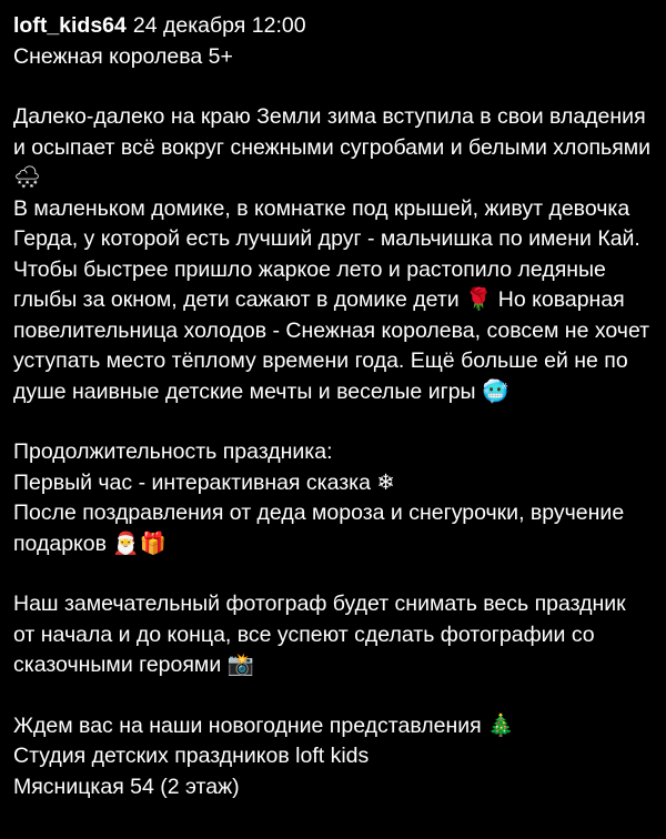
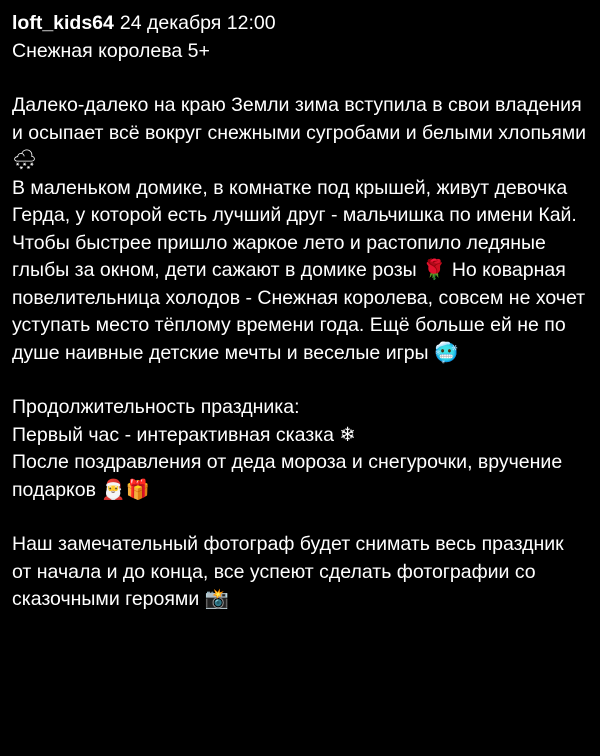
  loft_kids64 24 декабря 12:00
  Снежная королева 5+
  Далеко-далеко на краю Земли зима вступила в свои владения и осыпает всё вокруг снежными сугробами и белыми хлопьями 🌨
- В маленьком домике, в комнатке под крышей, живут девочка Герда, у которой есть лучший друг - мальчишка по имени Кай. Чтобы быстрее пришло жаркое лето и растопило ледяные глыбы за окном, дети сажают в домике дети 🌹 Но коварная повелительница холодов - Снежная королева, совсем не хочет уступать место тёплому времени года. Ещё больше ей не по душе наивные детские мечты и веселые игры 🥶
+ В маленьком домике, в комнатке под крышей, живут девочка Герда, у которой есть лучший друг - мальчишка по имени Кай. Чтобы быстрее пришло жаркое лето и растопило ледяные глыбы за окном, дети сажают в домике розы 🌹 Но коварная повелительница холодов - Снежная королева, совсем не хочет уступать место тёплому времени года. Ещё больше ей не по душе наивные детские мечты и веселые игры 🥶
  Продолжительность праздника:
  Первый час - интерактивная сказка ❄
  После поздравления от деда мороза и снегурочки, вручение подарков 🎅🎁
  Наш замечательный фотограф будет снимать весь праздник от начала и до конца, все успеют сделать фотографии со сказочными героями 📸
- Ждем вас на наши новогодние представления 🎄
- Студия детских праздников loft kids
- Мясницкая 54 (2 этаж)
